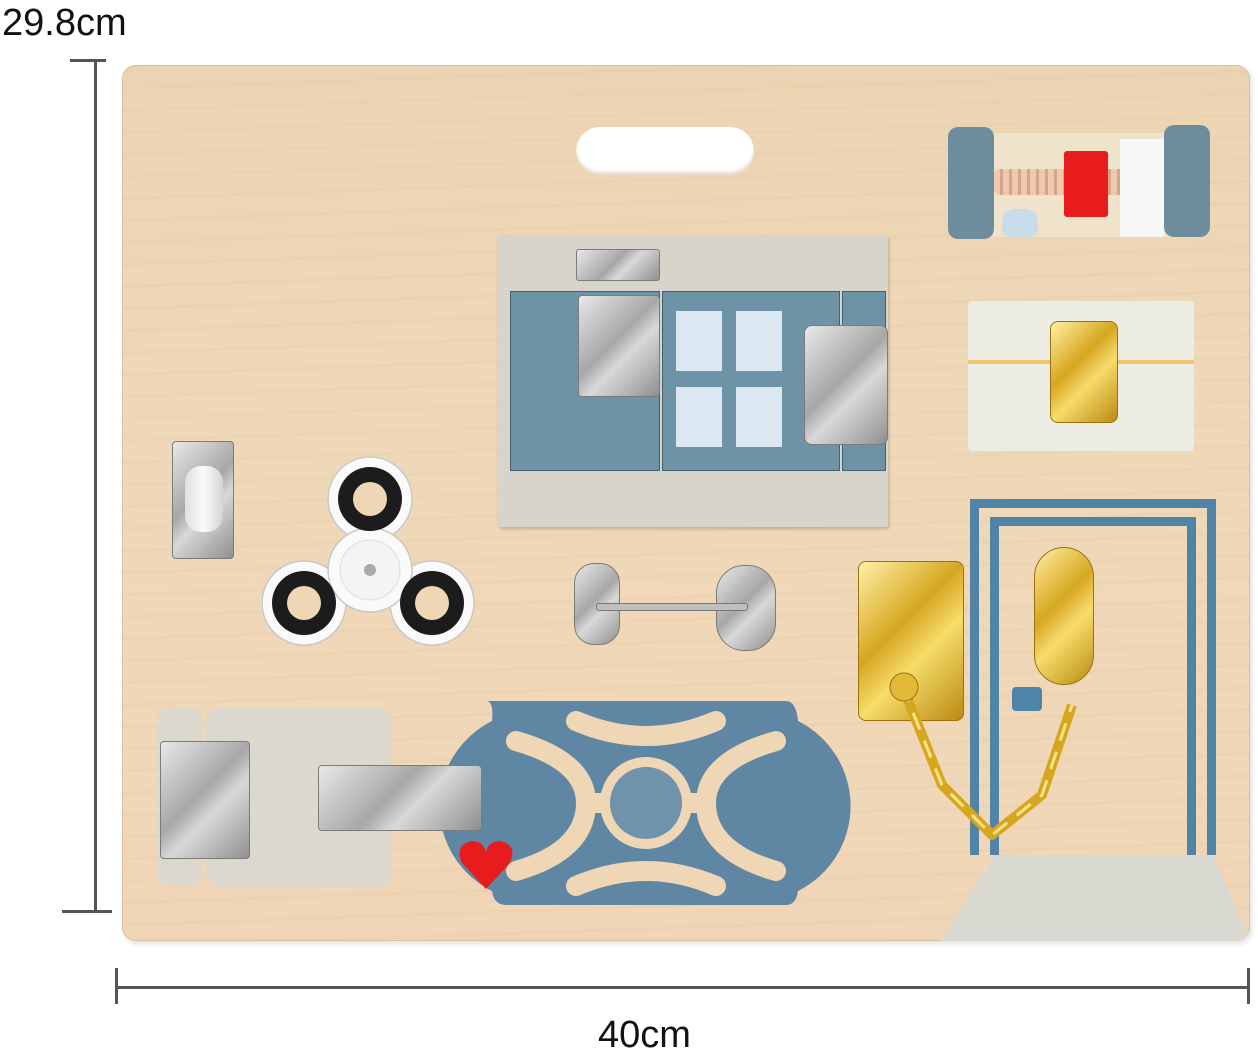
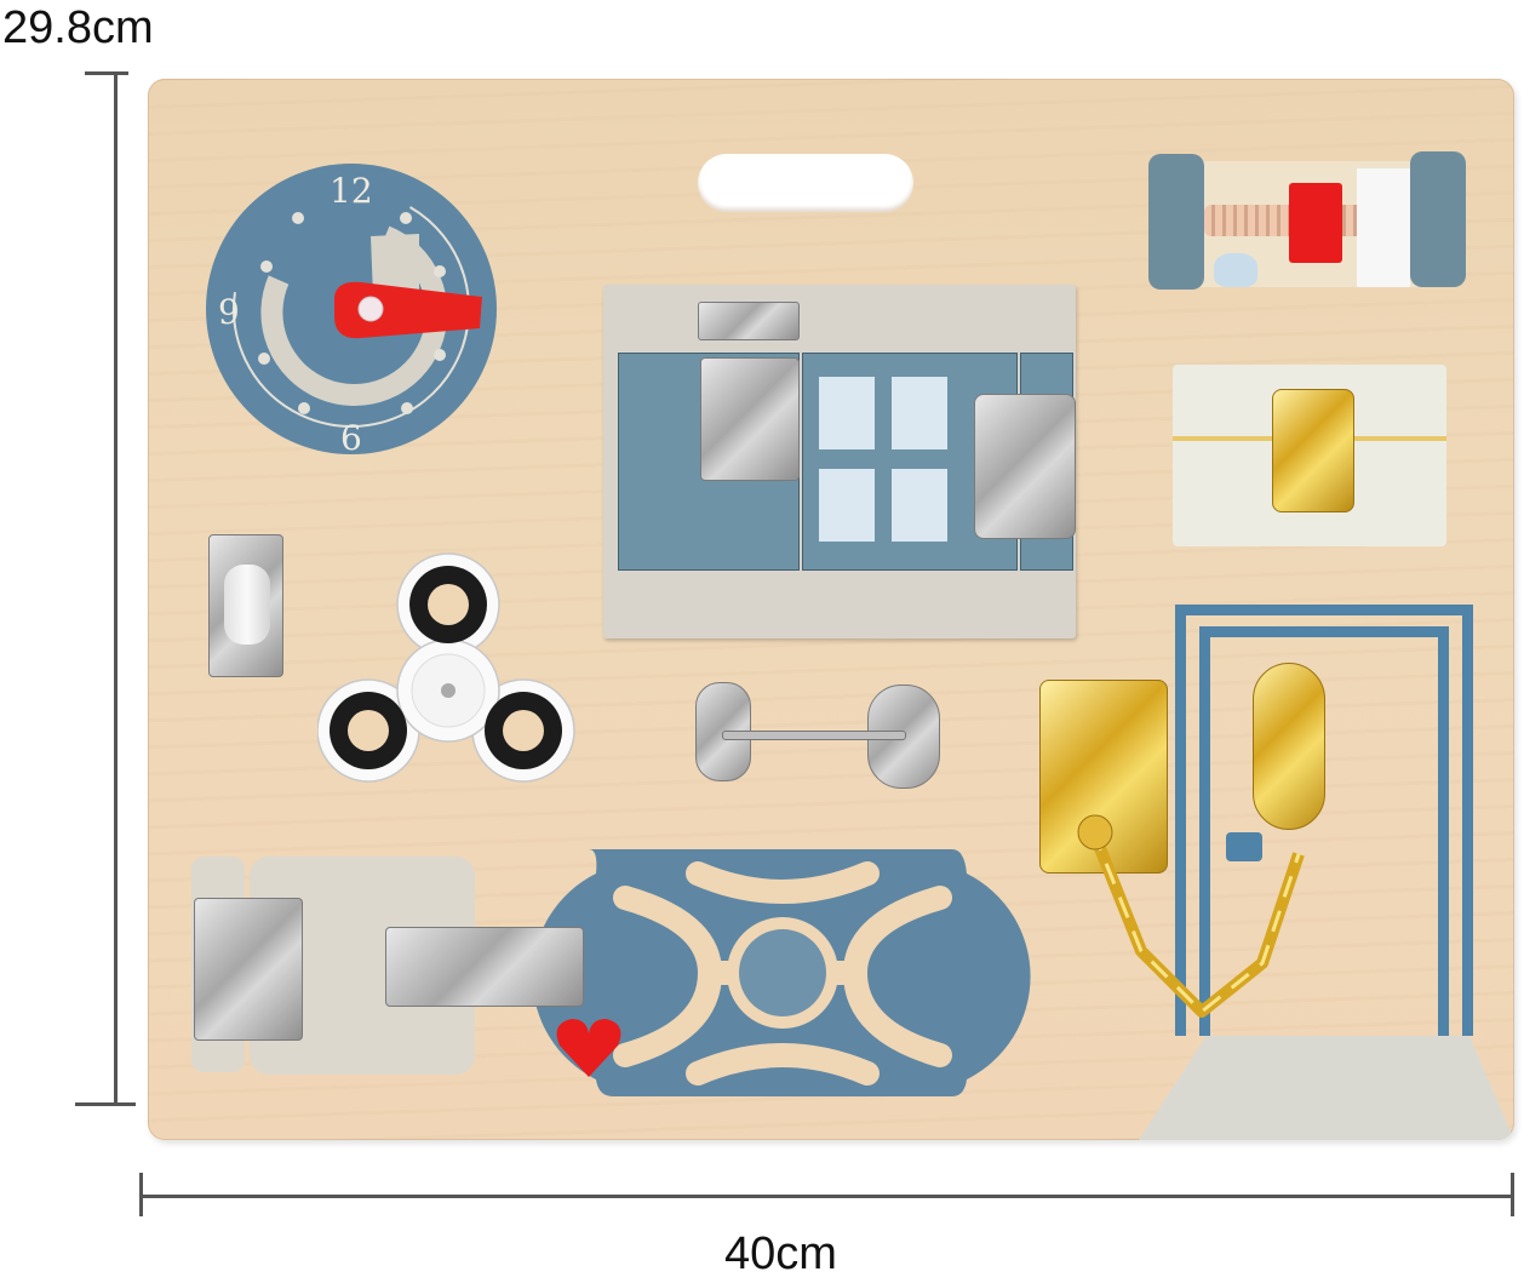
  29.8cm
  40cm
+ 12
+ 6
+ 9
